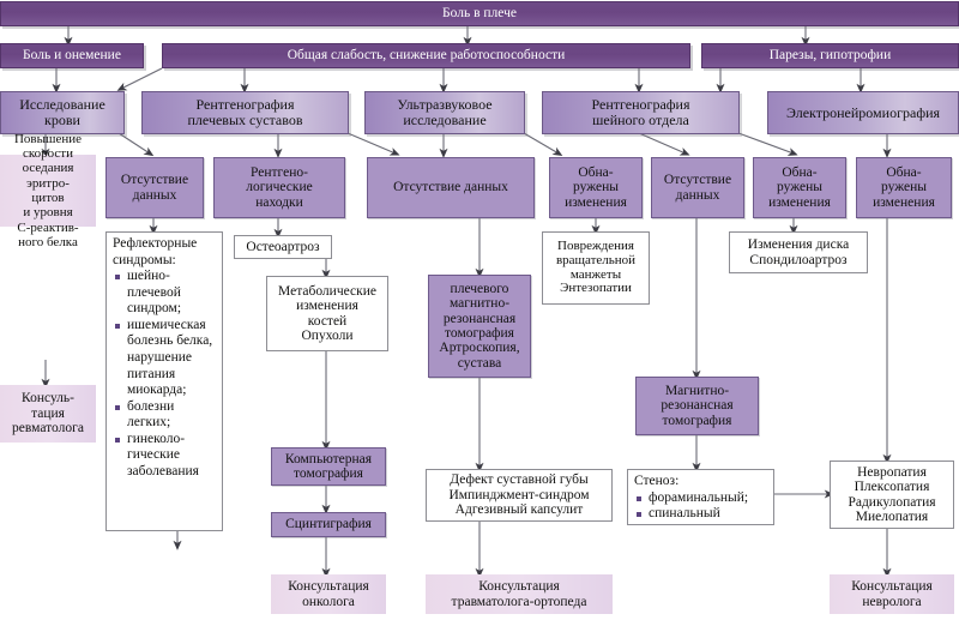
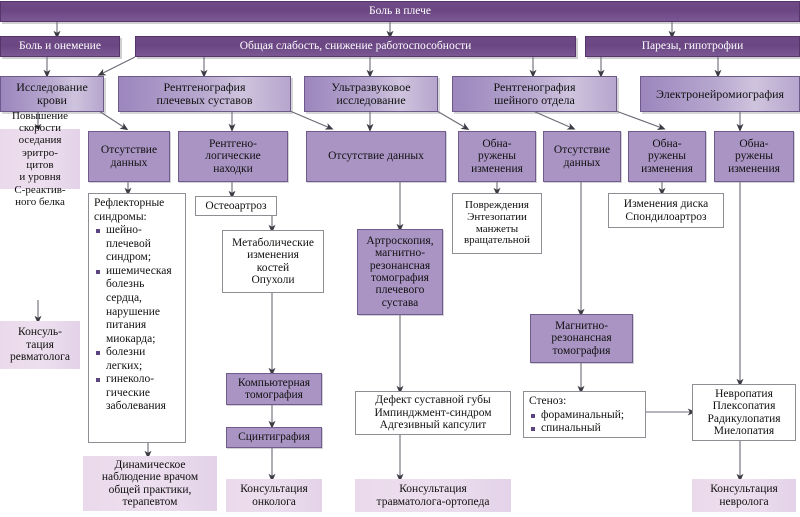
  Боль в плече
  Боль и онемение
  Общая слабость, снижение работоспособности
  Парезы, гипотрофии
  Исследование
  крови
  Рентгенография
  плечевых суставов
  Ультразвуковое
  исследование
  Рентгенография
  шейного отдела
  Электронейромиография
  Повышение
  скорости
  оседания
  эритро-
  цитов
  и уровня
  С-реактив-
  ного белка
  Отсутствие
  данных
  Рентгено-
  логические
  находки
  Отсутствие данных
  Обна-
  ружены
  изменения
  Отсутствие
  данных
  Обна-
  ружены
  изменения
  Обна-
  ружены
  изменения
  Рефлекторные синдромы:
  шейно-плечевой синдром;
- ишемическая болезнь белка, нарушение питания миокарда;
+ ишемическая болезнь сердца, нарушение питания миокарда;
  болезни легких;
  гинеколо-гические заболевания
  Остеоартроз
  Метаболические
  изменения
  костей
  Опухоли
- плечевого
+ Артроскопия,
  магнитно-
  резонансная
  томография
- Артроскопия,
+ плечевого
  сустава
  Повреждения
- вращательной
+ Энтезопатии
  манжеты
- Энтезопатии
+ вращательной
  Изменения диска
  Спондилоартроз
  Магнитно-
  резонансная
  томография
  Компьютерная
  томография
  Сцинтиграфия
  Дефект суставной губы
  Импинджмент-синдром
  Адгезивный капсулит
  Стеноз:
  фораминальный;
  спинальный
  Невропатия
  Плексопатия
  Радикулопатия
  Миелопатия
  Консуль-
  тация
  ревматолога
+ Динамическое
+ наблюдение врачом
+ общей практики,
+ терапевтом
  Консультация
  онколога
  Консультация
  травматолога-ортопеда
  Консультация
  невролога
